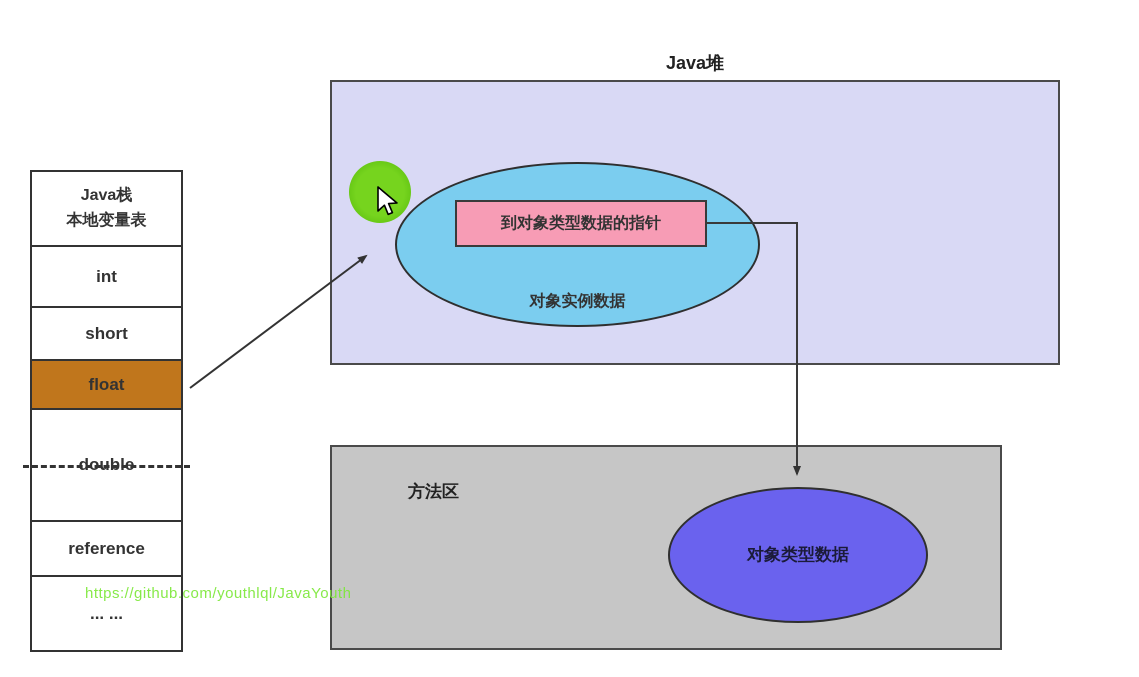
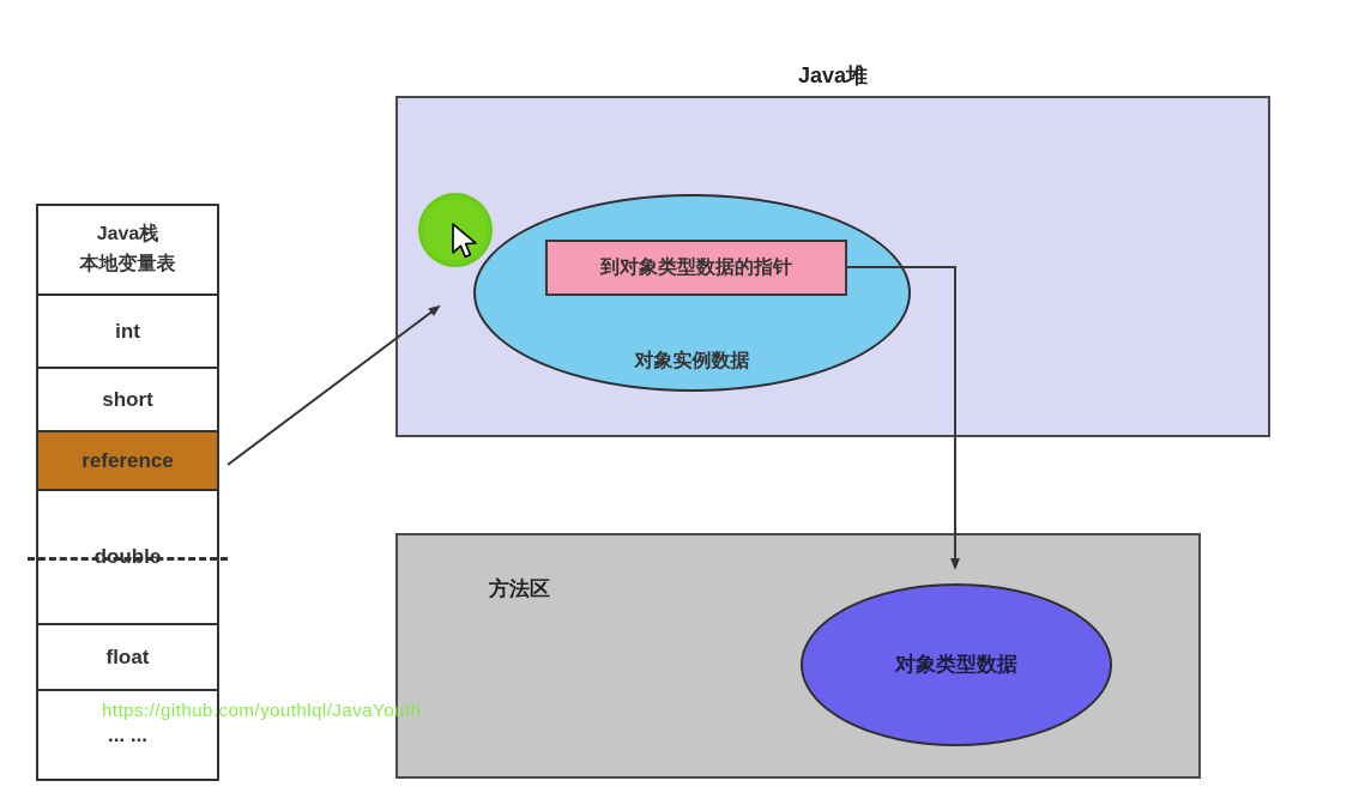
  Java栈
  本地变量表
  int
  short
- float
+ reference
  double
- reference
+ float
  ... ...
  Java堆
  到对象类型数据的指针
  对象实例数据
  方法区
  对象类型数据
  https://github.com/youthlql/JavaYouth
